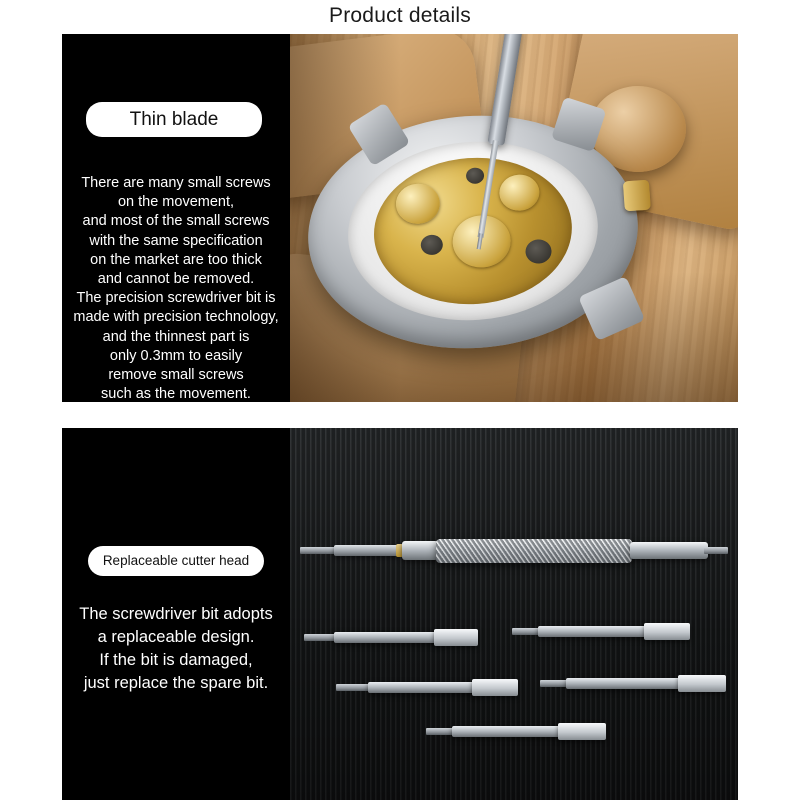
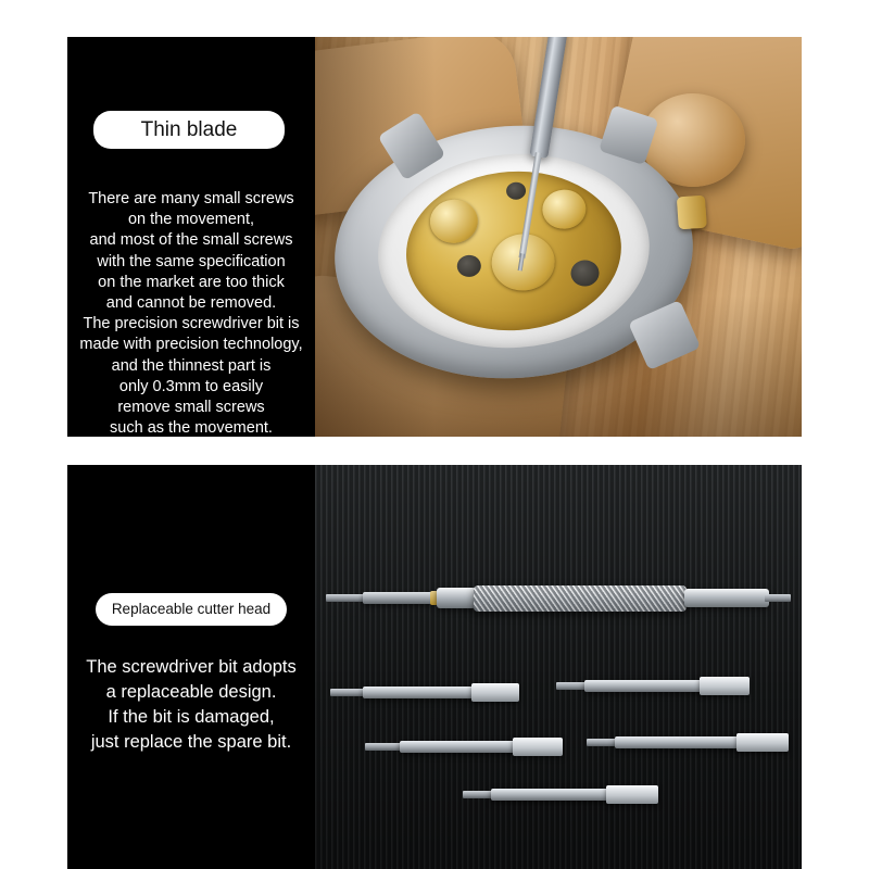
- Product details
  Thin blade
  There are many small screws
  on the movement,
  and most of the small screws
  with the same specification
  on the market are too thick
  and cannot be removed.
  The precision screwdriver bit is
  made with precision technology,
  and the thinnest part is
  only 0.3mm to easily
  remove small screws
  such as the movement.
  Replaceable cutter head
  The screwdriver bit adopts
  a replaceable design.
  If the bit is damaged,
  just replace the spare bit.
